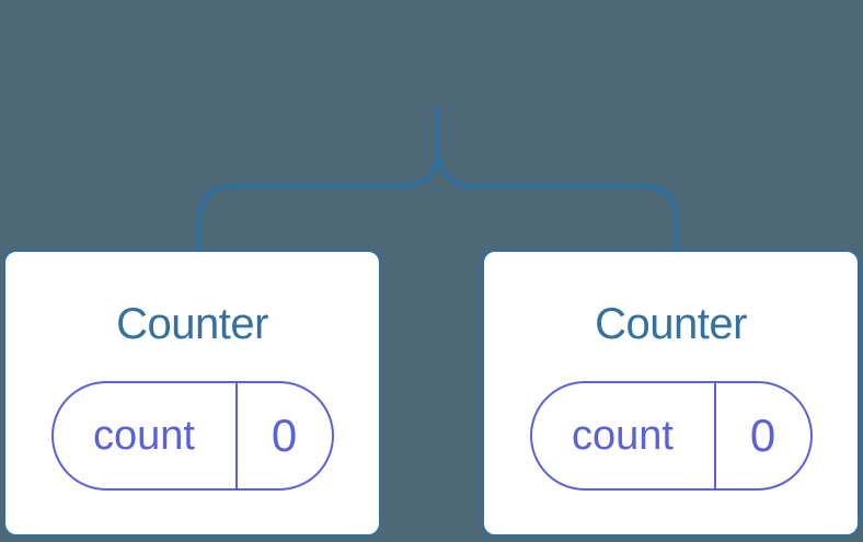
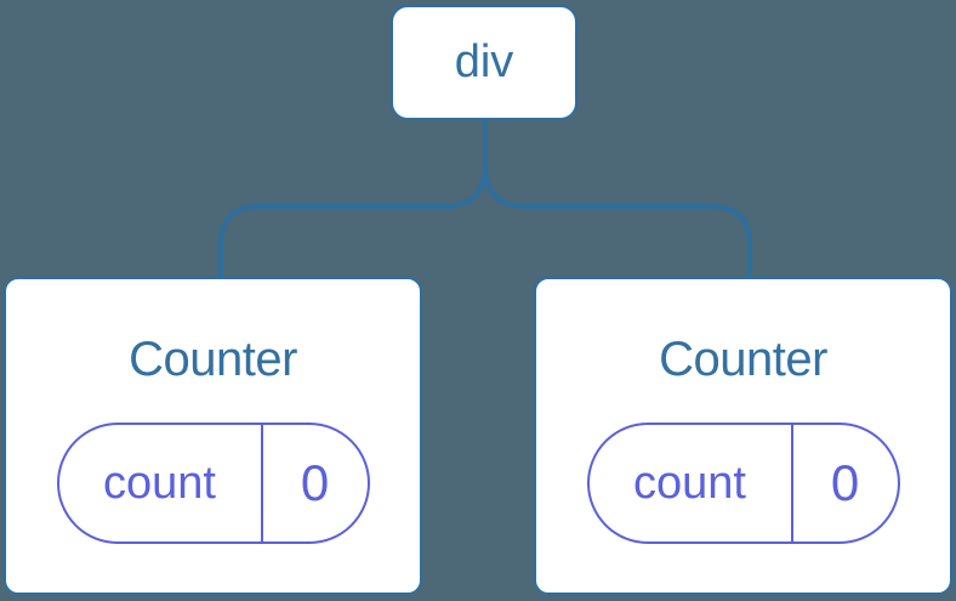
+ div
  Counter
  count
  0
  Counter
  count
  0
